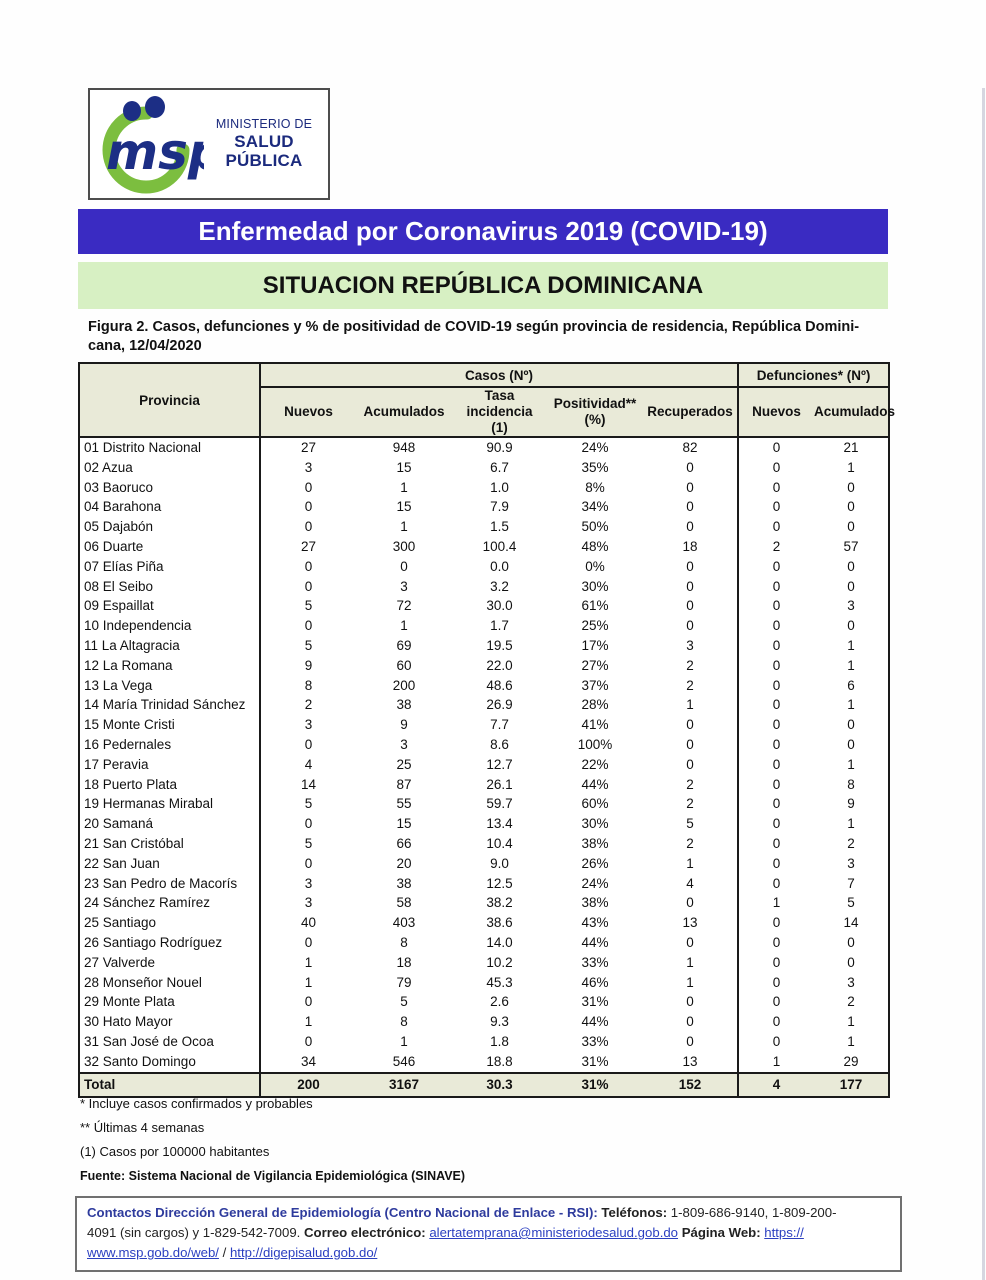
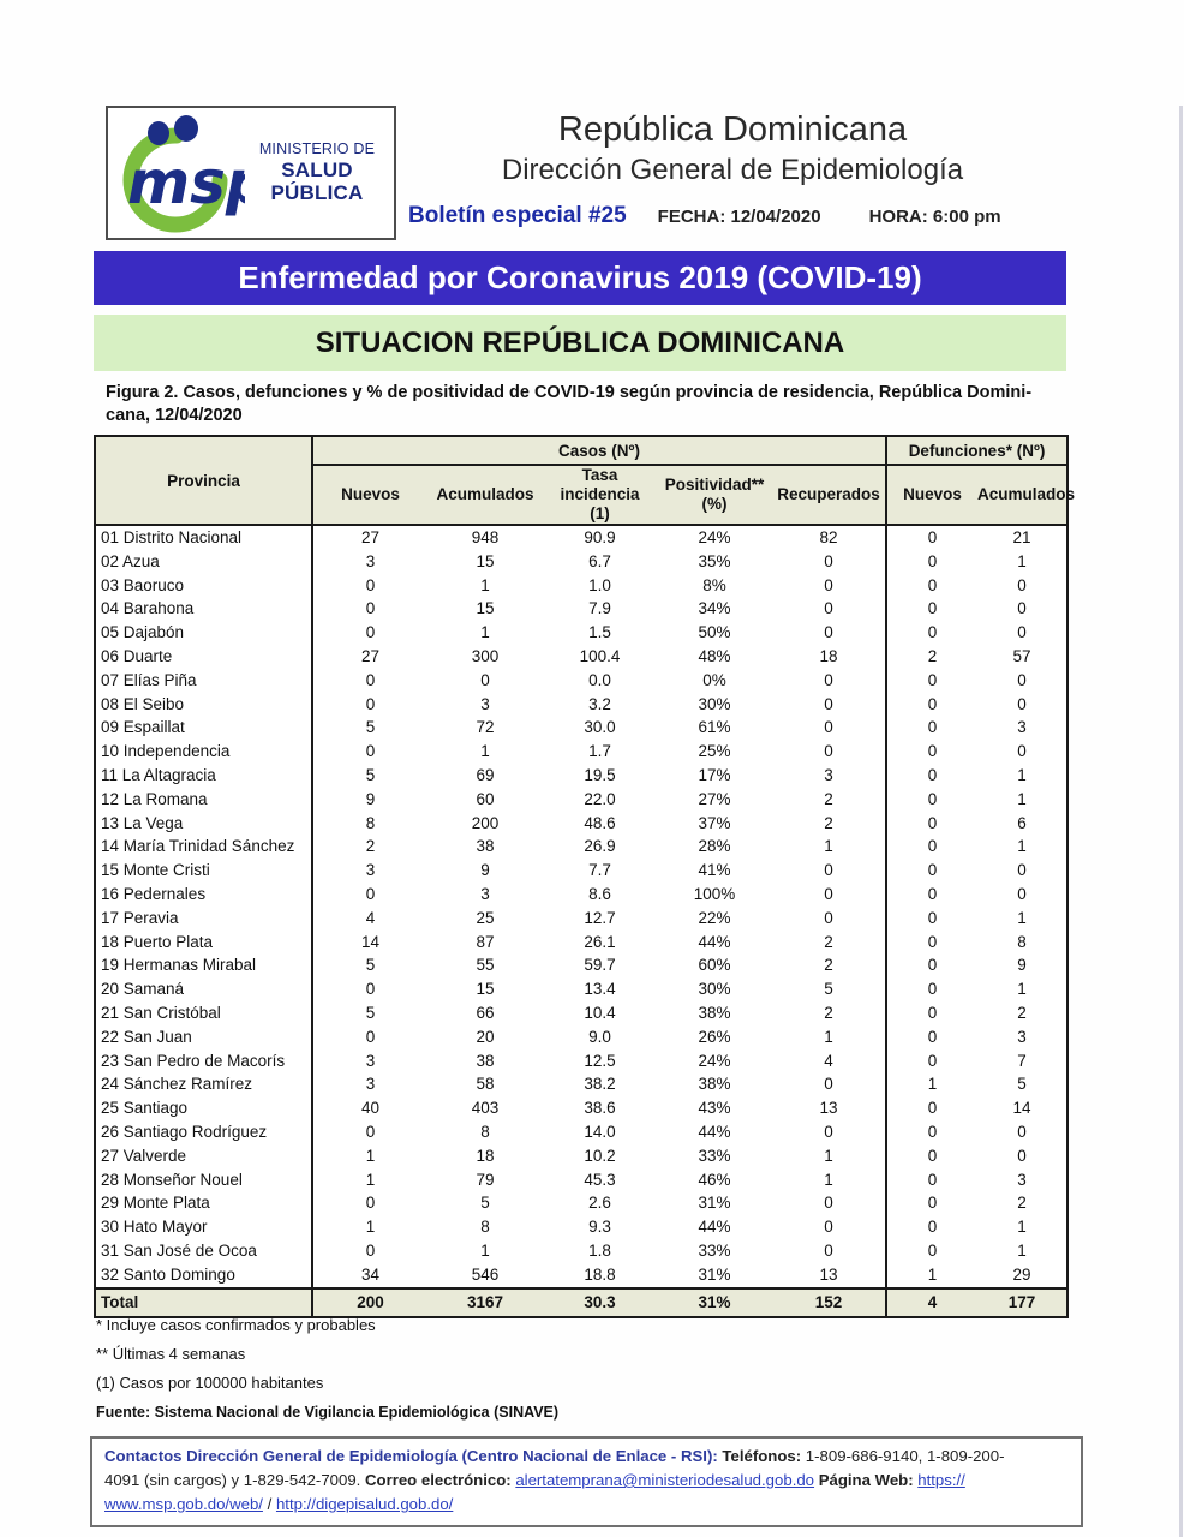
  MINISTERIO DE
  SALUD PÚBLICA
+ República Dominicana
+ Dirección General de Epidemiología
+ Boletín especial #25
+ FECHA: 12/04/2020
+ HORA: 6:00 pm
  Enfermedad por Coronavirus 2019 (COVID-19)
  SITUACION REPÚBLICA DOMINICANA
  Figura 2. Casos, defunciones y % de positividad de COVID-19 según provincia de residencia, República Domini-
  cana, 12/04/2020
  Provincia	Casos (Nº)	Defunciones* (Nº)
  Nuevos	Acumulados	Tasa incidencia(1)	Positividad**(%)	Recuperados	Nuevos	Acumulados
  01 Distrito Nacional	27	948	90.9	24%	82	0	21
  02 Azua	3	15	6.7	35%	0	0	1
  03 Baoruco	0	1	1.0	8%	0	0	0
  04 Barahona	0	15	7.9	34%	0	0	0
  05 Dajabón	0	1	1.5	50%	0	0	0
  06 Duarte	27	300	100.4	48%	18	2	57
  07 Elías Piña	0	0	0.0	0%	0	0	0
  08 El Seibo	0	3	3.2	30%	0	0	0
  09 Espaillat	5	72	30.0	61%	0	0	3
  10 Independencia	0	1	1.7	25%	0	0	0
  11 La Altagracia	5	69	19.5	17%	3	0	1
  12 La Romana	9	60	22.0	27%	2	0	1
  13 La Vega	8	200	48.6	37%	2	0	6
  14 María Trinidad Sánchez	2	38	26.9	28%	1	0	1
  15 Monte Cristi	3	9	7.7	41%	0	0	0
  16 Pedernales	0	3	8.6	100%	0	0	0
  17 Peravia	4	25	12.7	22%	0	0	1
  18 Puerto Plata	14	87	26.1	44%	2	0	8
  19 Hermanas Mirabal	5	55	59.7	60%	2	0	9
  20 Samaná	0	15	13.4	30%	5	0	1
  21 San Cristóbal	5	66	10.4	38%	2	0	2
  22 San Juan	0	20	9.0	26%	1	0	3
  23 San Pedro de Macorís	3	38	12.5	24%	4	0	7
  24 Sánchez Ramírez	3	58	38.2	38%	0	1	5
  25 Santiago	40	403	38.6	43%	13	0	14
  26 Santiago Rodríguez	0	8	14.0	44%	0	0	0
  27 Valverde	1	18	10.2	33%	1	0	0
  28 Monseñor Nouel	1	79	45.3	46%	1	0	3
  29 Monte Plata	0	5	2.6	31%	0	0	2
  30 Hato Mayor	1	8	9.3	44%	0	0	1
  31 San José de Ocoa	0	1	1.8	33%	0	0	1
  32 Santo Domingo	34	546	18.8	31%	13	1	29
  Total	200	3167	30.3	31%	152	4	177
  * Incluye casos confirmados y probables
  ** Últimas 4 semanas
  (1) Casos por 100000 habitantes
  Fuente: Sistema Nacional de Vigilancia Epidemiológica (SINAVE)
  Contactos Dirección General de Epidemiología (Centro Nacional de Enlace - RSI): Teléfonos: 1-809-686-9140, 1-809-200-
  4091 (sin cargos) y 1-829-542-7009. Correo electrónico: alertatemprana@ministeriodesalud.gob.do Página Web: https://
  www.msp.gob.do/web/ / http://digepisalud.gob.do/
